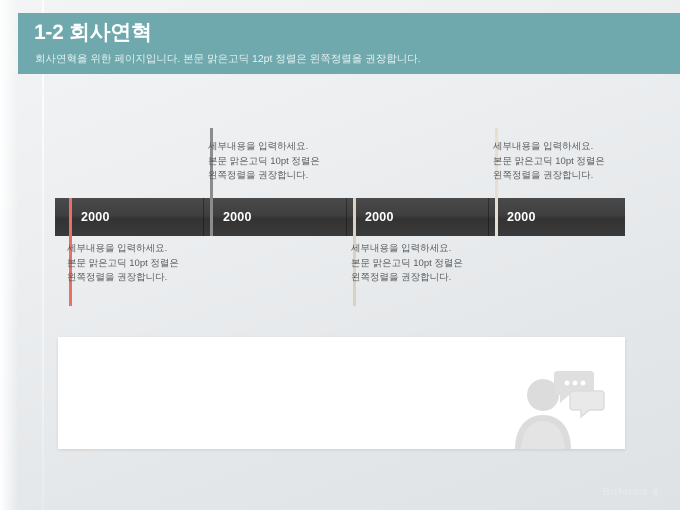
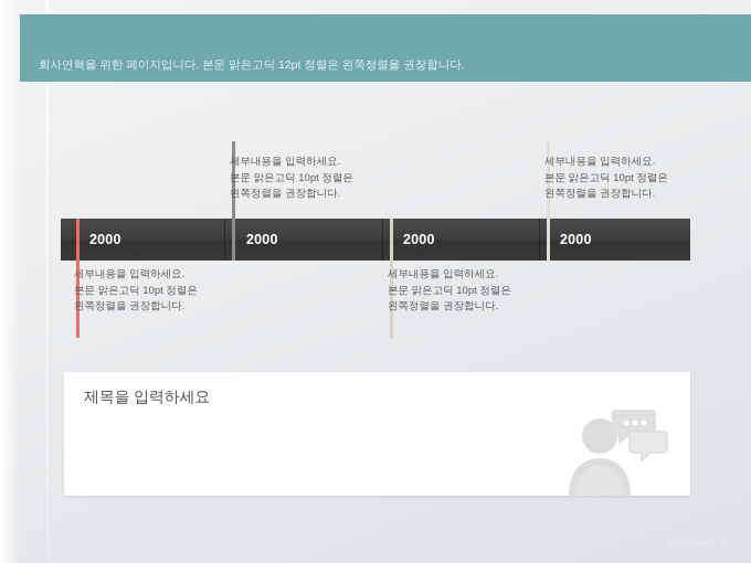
- 1-2 회사연혁
  회사연혁을 위한 페이지입니다. 본문 맑은고딕 12pt 정렬은 왼쪽정렬을 권장합니다.
  2000
  세부내용을 입력하세요.
  본문 맑은고딕 10pt 정렬은
  왼쪽정렬을 권장합니다.
  2000
  세부내용을 입력하세요.
  본문 맑은고딕 10pt 정렬은
  왼쪽정렬을 권장합니다.
  2000
  세부내용을 입력하세요.
  본문 맑은고딕 10pt 정렬은
  왼쪽정렬을 권장합니다.
  2000
  세부내용을 입력하세요.
  본문 맑은고딕 10pt 정렬은
  왼쪽정렬을 권장합니다.
+ 제목을 입력하세요
